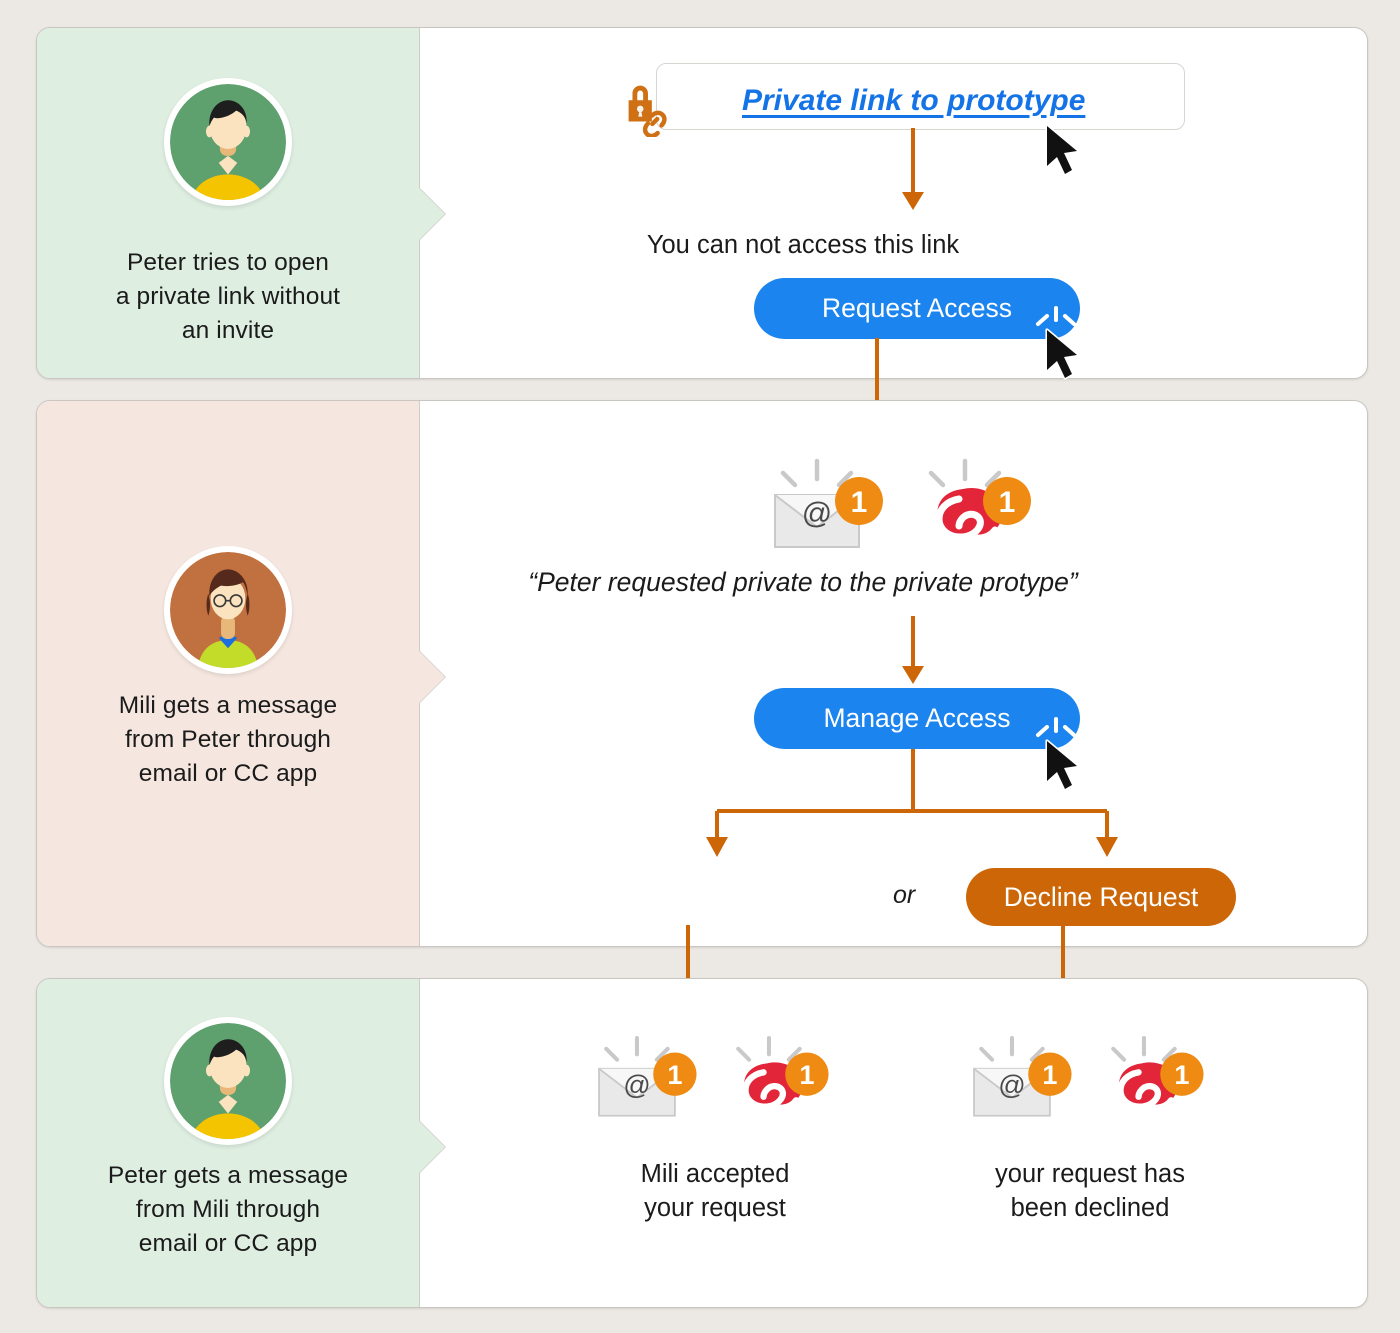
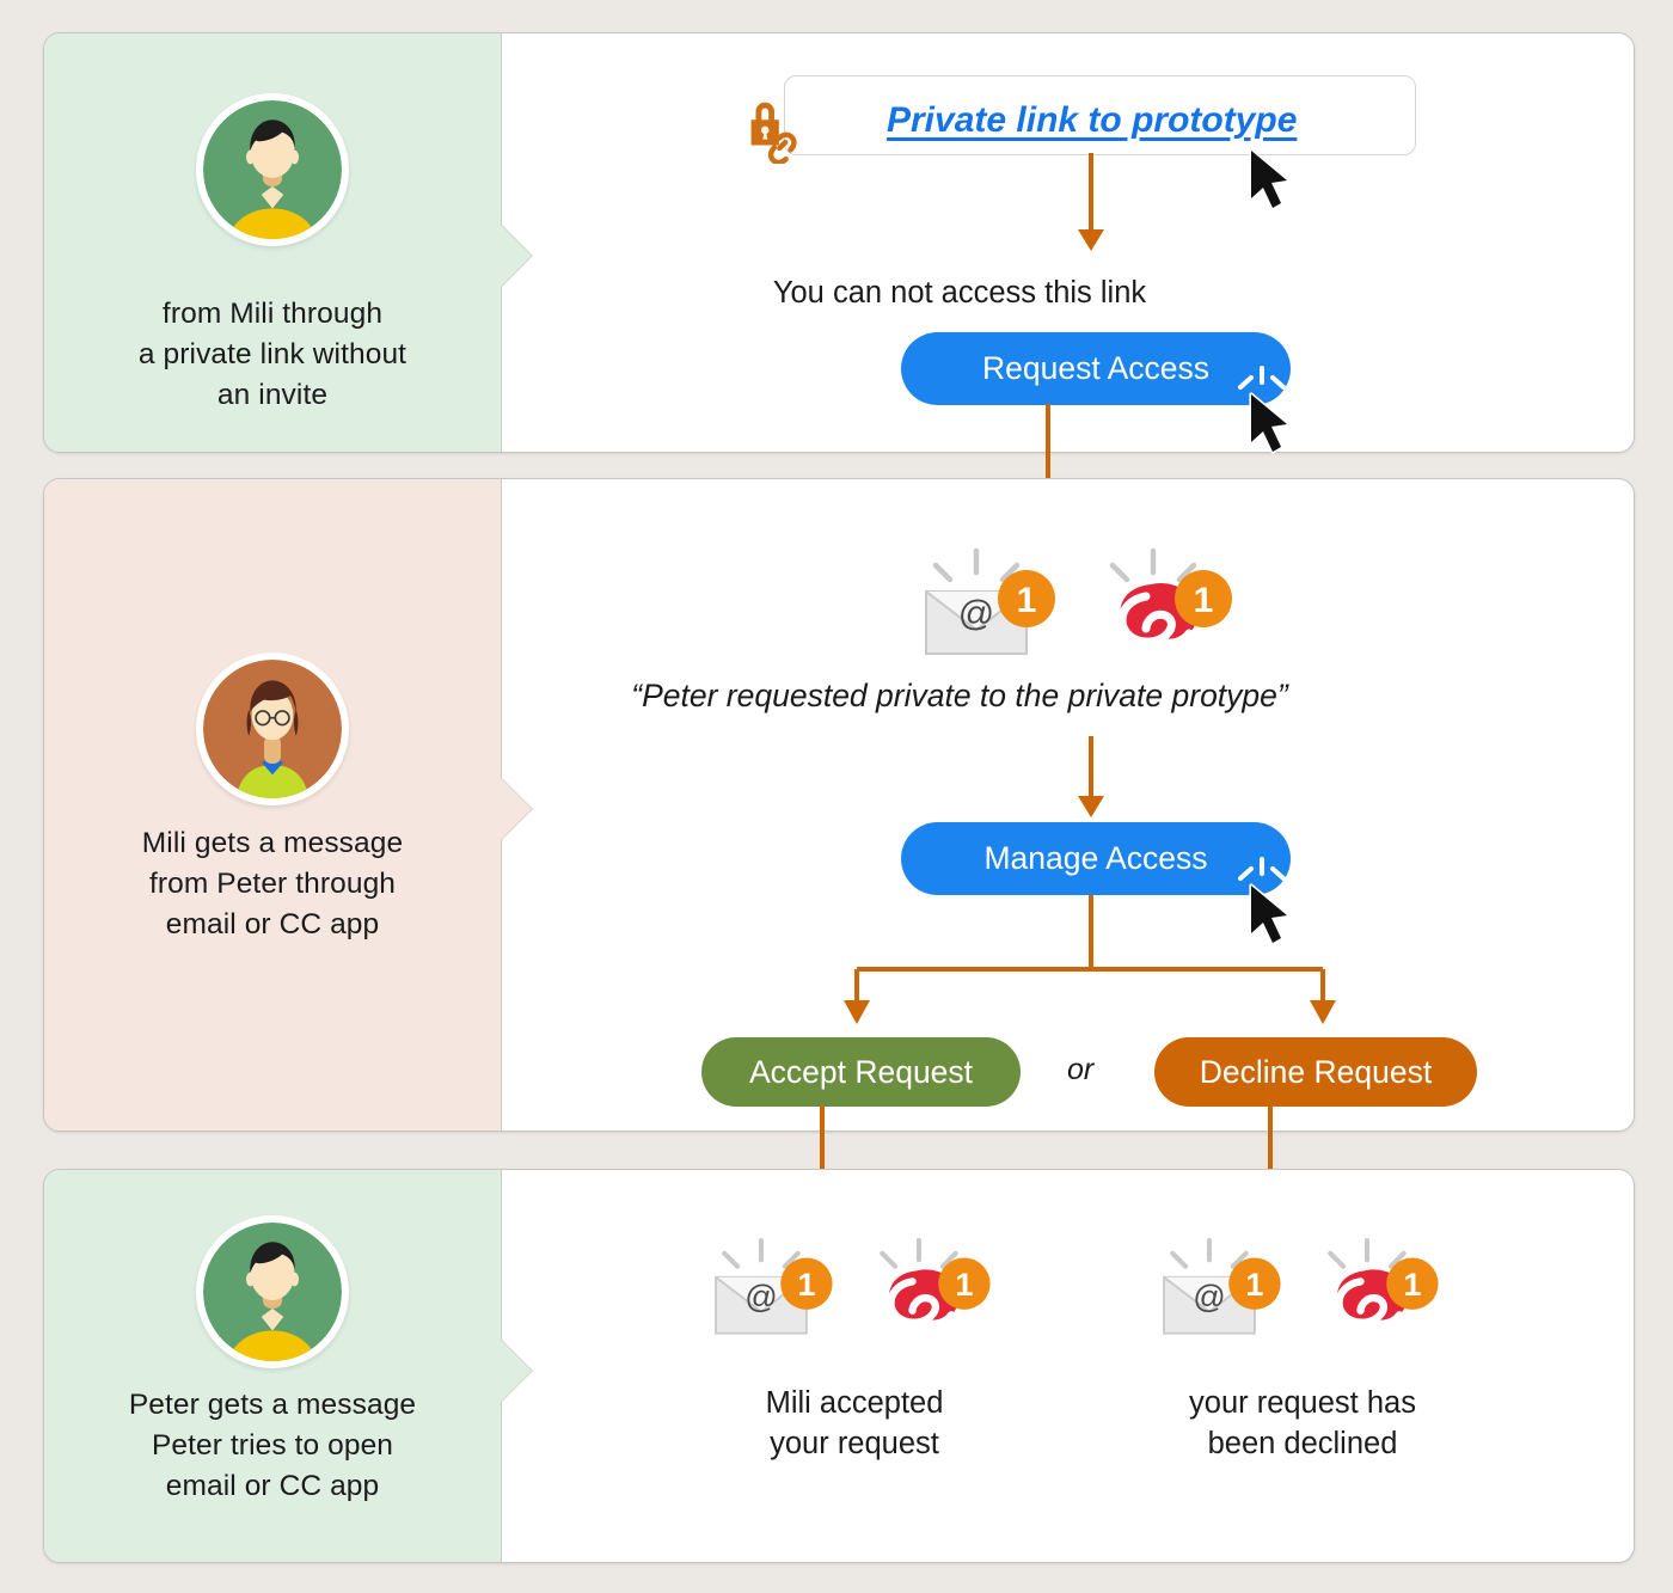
- Peter tries to open
+ from Mili through
  a private link without
  an invite
  Private link to prototype
  You can not access this link
  Request Access
  Mili gets a message
  from Peter through
  email or CC app
  @
  1
  1
  “Peter requested private to the private protype”
  Manage Access
+ Accept Request
  or
  Decline Request
  Peter gets a message
- from Mili through
+ Peter tries to open
  email or CC app
  @
  1
  1
  Mili accepted
  your request
  @
  1
  1
  your request has
  been declined
